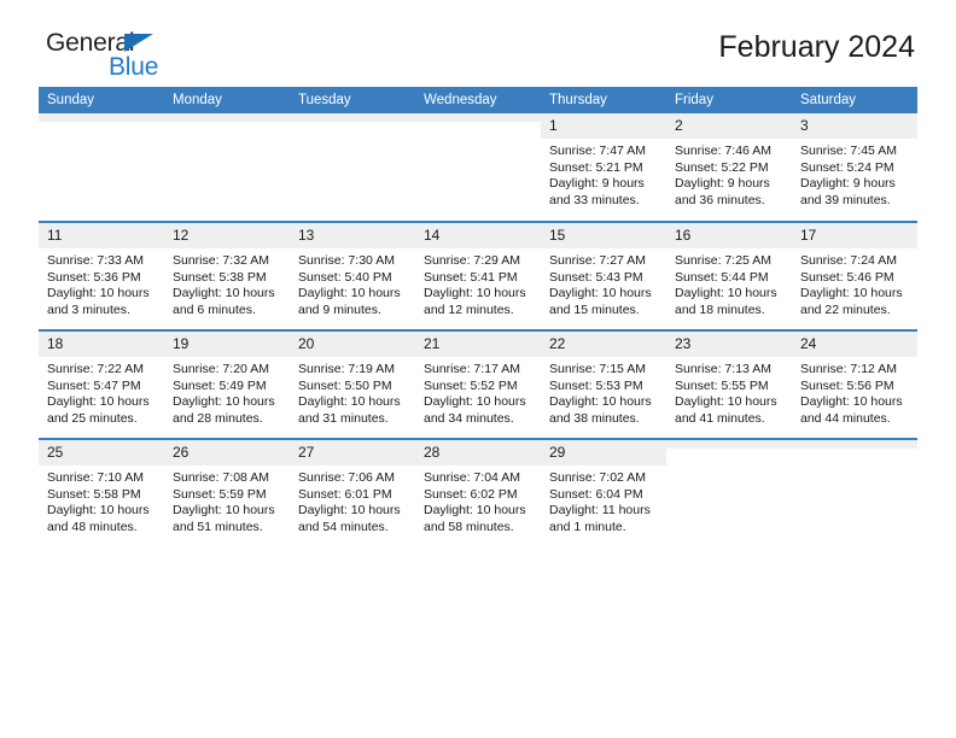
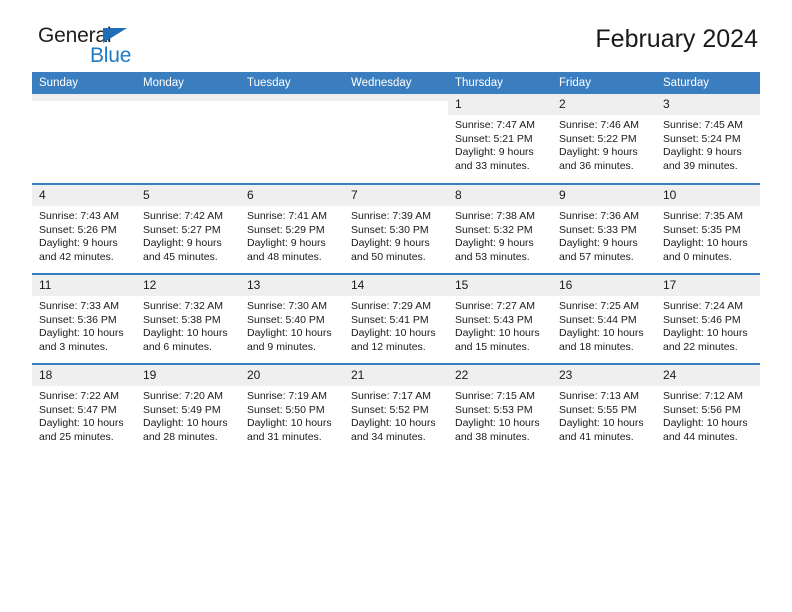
  General
  Blue
  February 2024
  Sunday	Monday	Tuesday	Wednesday	Thursday	Friday	Saturday
  				1Sunrise: 7:47 AMSunset: 5:21 PMDaylight: 9 hoursand 33 minutes.	2Sunrise: 7:46 AMSunset: 5:22 PMDaylight: 9 hoursand 36 minutes.	3Sunrise: 7:45 AMSunset: 5:24 PMDaylight: 9 hoursand 39 minutes.
+ 4Sunrise: 7:43 AMSunset: 5:26 PMDaylight: 9 hoursand 42 minutes.	5Sunrise: 7:42 AMSunset: 5:27 PMDaylight: 9 hoursand 45 minutes.	6Sunrise: 7:41 AMSunset: 5:29 PMDaylight: 9 hoursand 48 minutes.	7Sunrise: 7:39 AMSunset: 5:30 PMDaylight: 9 hoursand 50 minutes.	8Sunrise: 7:38 AMSunset: 5:32 PMDaylight: 9 hoursand 53 minutes.	9Sunrise: 7:36 AMSunset: 5:33 PMDaylight: 9 hoursand 57 minutes.	10Sunrise: 7:35 AMSunset: 5:35 PMDaylight: 10 hoursand 0 minutes.
  11Sunrise: 7:33 AMSunset: 5:36 PMDaylight: 10 hoursand 3 minutes.	12Sunrise: 7:32 AMSunset: 5:38 PMDaylight: 10 hoursand 6 minutes.	13Sunrise: 7:30 AMSunset: 5:40 PMDaylight: 10 hoursand 9 minutes.	14Sunrise: 7:29 AMSunset: 5:41 PMDaylight: 10 hoursand 12 minutes.	15Sunrise: 7:27 AMSunset: 5:43 PMDaylight: 10 hoursand 15 minutes.	16Sunrise: 7:25 AMSunset: 5:44 PMDaylight: 10 hoursand 18 minutes.	17Sunrise: 7:24 AMSunset: 5:46 PMDaylight: 10 hoursand 22 minutes.
  18Sunrise: 7:22 AMSunset: 5:47 PMDaylight: 10 hoursand 25 minutes.	19Sunrise: 7:20 AMSunset: 5:49 PMDaylight: 10 hoursand 28 minutes.	20Sunrise: 7:19 AMSunset: 5:50 PMDaylight: 10 hoursand 31 minutes.	21Sunrise: 7:17 AMSunset: 5:52 PMDaylight: 10 hoursand 34 minutes.	22Sunrise: 7:15 AMSunset: 5:53 PMDaylight: 10 hoursand 38 minutes.	23Sunrise: 7:13 AMSunset: 5:55 PMDaylight: 10 hoursand 41 minutes.	24Sunrise: 7:12 AMSunset: 5:56 PMDaylight: 10 hoursand 44 minutes.
- 25Sunrise: 7:10 AMSunset: 5:58 PMDaylight: 10 hoursand 48 minutes.	26Sunrise: 7:08 AMSunset: 5:59 PMDaylight: 10 hoursand 51 minutes.	27Sunrise: 7:06 AMSunset: 6:01 PMDaylight: 10 hoursand 54 minutes.	28Sunrise: 7:04 AMSunset: 6:02 PMDaylight: 10 hoursand 58 minutes.	29Sunrise: 7:02 AMSunset: 6:04 PMDaylight: 11 hoursand 1 minute.
